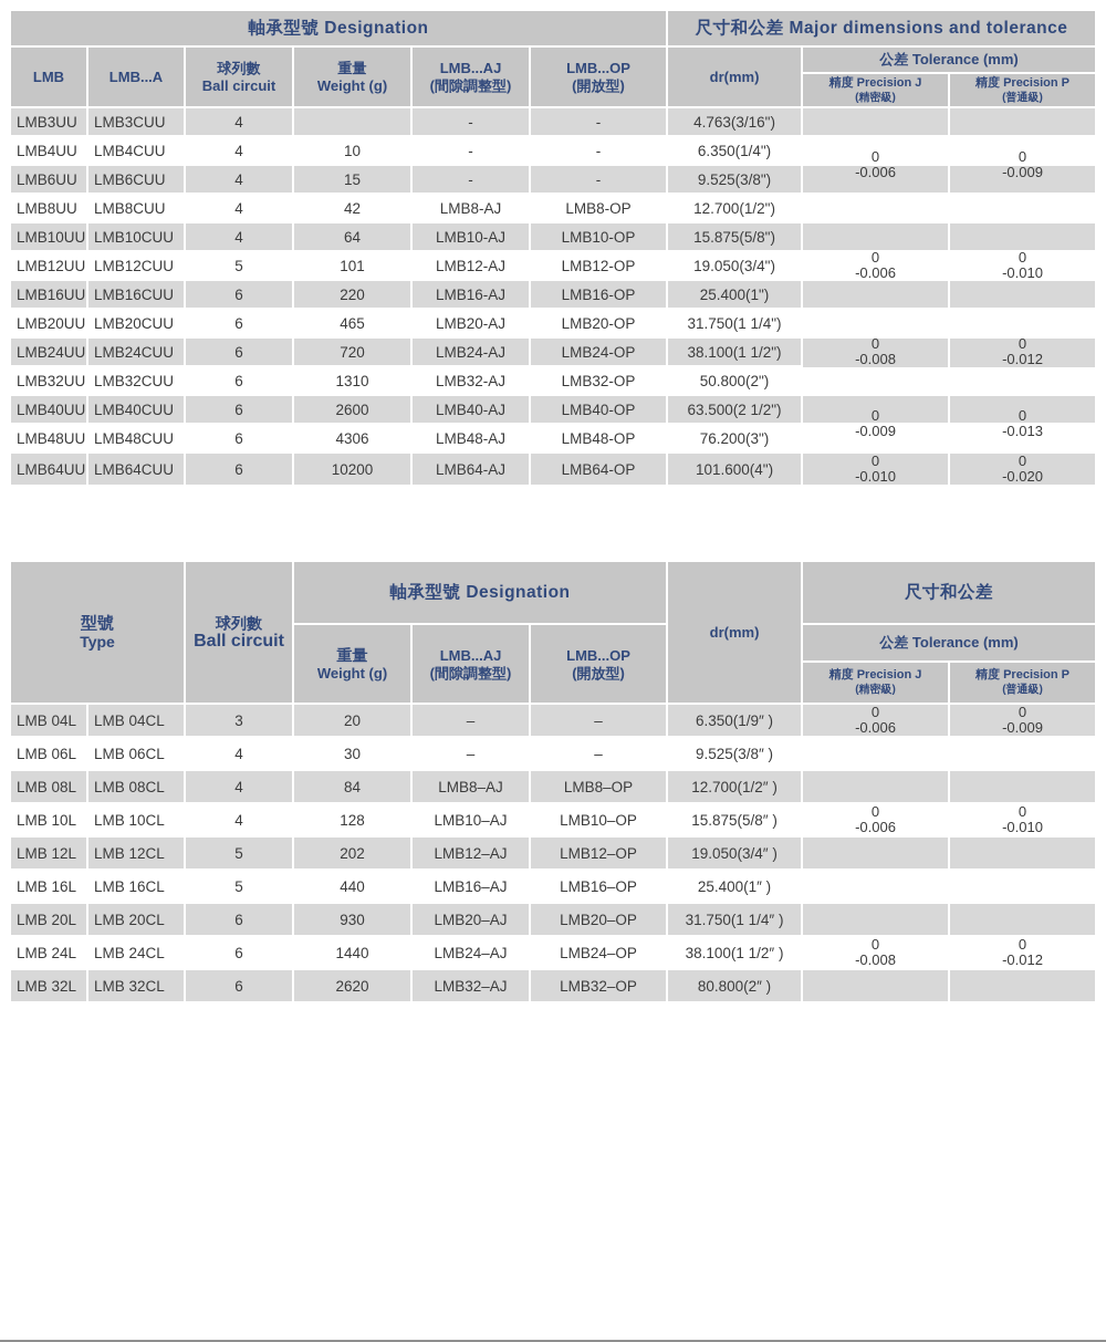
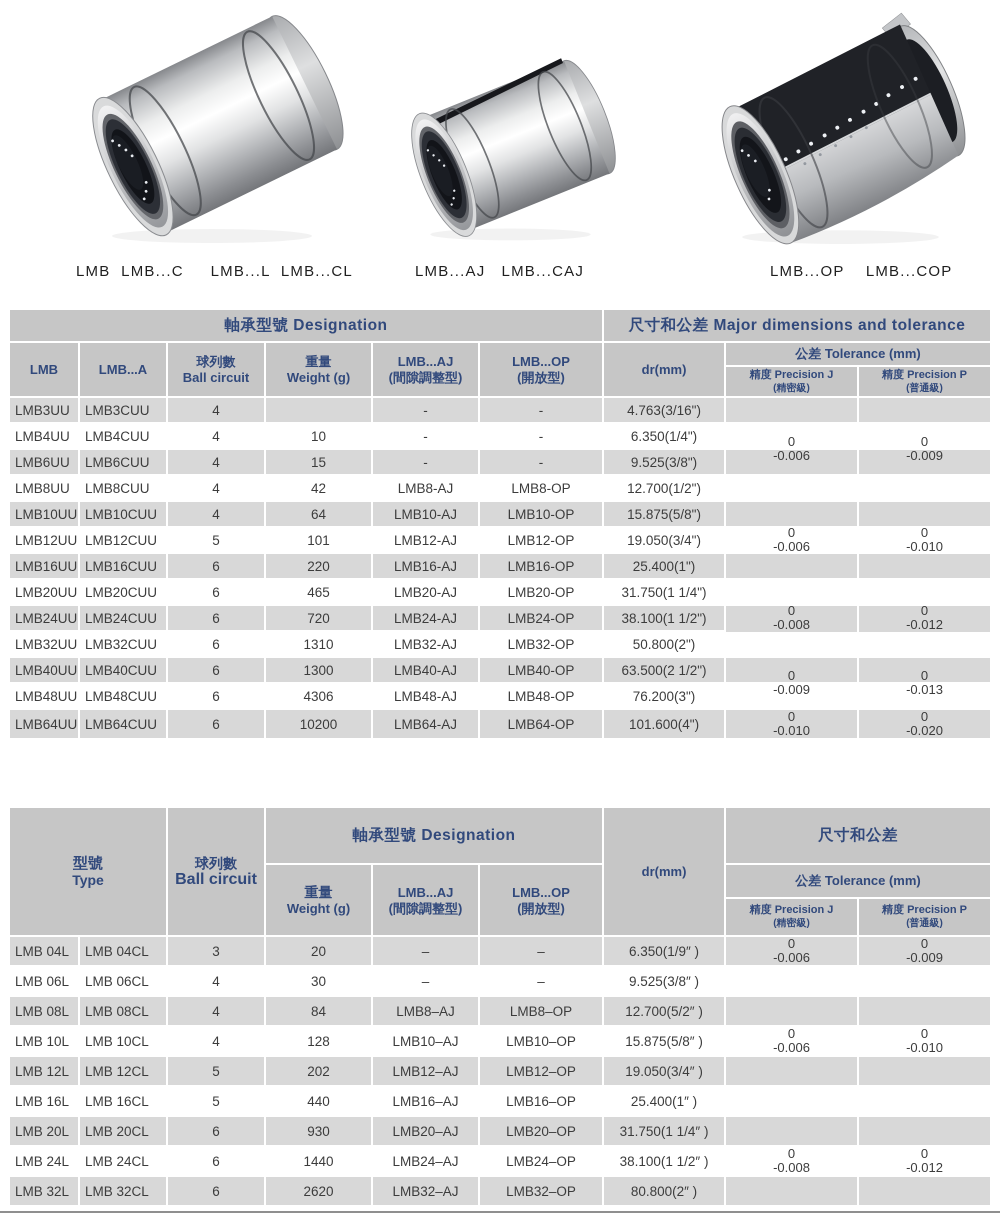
+ LMB LMB...C LMB...L LMB...CL
+ LMB...AJ LMB...CAJ
+ LMB...OP LMB...COP
  軸承型號 Designation	尺寸和公差 Major dimensions and tolerance
  LMB	LMB...A	球列數 Ball circuit	重量 Weight (g)	LMB...AJ (間隙調整型)	LMB...OP (開放型)	dr(mm)	公差 Tolerance (mm)
  精度 Precision J (精密級)	精度 Precision P (普通級)
  LMB3UU	LMB3CUU	4		-	-	4.763(3/16")	0 -0.006	0 -0.009
  LMB4UU	LMB4CUU	4	10	-	-	6.350(1/4")
  LMB6UU	LMB6CUU	4	15	-	-	9.525(3/8")
  LMB8UU	LMB8CUU	4	42	LMB8-AJ	LMB8-OP	12.700(1/2")
  LMB10UU	LMB10CUU	4	64	LMB10-AJ	LMB10-OP	15.875(5/8")	0 -0.006	0 -0.010
  LMB12UU	LMB12CUU	5	101	LMB12-AJ	LMB12-OP	19.050(3/4")
  LMB16UU	LMB16CUU	6	220	LMB16-AJ	LMB16-OP	25.400(1")
  LMB20UU	LMB20CUU	6	465	LMB20-AJ	LMB20-OP	31.750(1 1/4")	0 -0.008	0 -0.012
  LMB24UU	LMB24CUU	6	720	LMB24-AJ	LMB24-OP	38.100(1 1/2")
  LMB32UU	LMB32CUU	6	1310	LMB32-AJ	LMB32-OP	50.800(2")
- LMB40UU	LMB40CUU	6	2600	LMB40-AJ	LMB40-OP	63.500(2 1/2")	0 -0.009	0 -0.013
+ LMB40UU	LMB40CUU	6	1300	LMB40-AJ	LMB40-OP	63.500(2 1/2")	0 -0.009	0 -0.013
  LMB48UU	LMB48CUU	6	4306	LMB48-AJ	LMB48-OP	76.200(3")
  LMB64UU	LMB64CUU	6	10200	LMB64-AJ	LMB64-OP	101.600(4")	0 -0.010	0 -0.020
  型號 Type	球列數 Ball circuit	軸承型號 Designation	dr(mm)	尺寸和公差
  重量 Weight (g)	LMB...AJ (間隙調整型)	LMB...OP (開放型)	公差 Tolerance (mm)
  精度 Precision J (精密級)	精度 Precision P (普通級)
  LMB 04L	LMB 04CL	3	20	–	–	6.350(1/9″ )	0 -0.006	0 -0.009
  LMB 06L	LMB 06CL	4	30	–	–	9.525(3/8″ )
- LMB 08L	LMB 08CL	4	84	LMB8–AJ	LMB8–OP	12.700(1/2″ )
+ LMB 08L	LMB 08CL	4	84	LMB8–AJ	LMB8–OP	12.700(5/2″ )
  LMB 10L	LMB 10CL	4	128	LMB10–AJ	LMB10–OP	15.875(5/8″ )	0 -0.006	0 -0.010
  LMB 12L	LMB 12CL	5	202	LMB12–AJ	LMB12–OP	19.050(3/4″ )
  LMB 16L	LMB 16CL	5	440	LMB16–AJ	LMB16–OP	25.400(1″ )
  LMB 20L	LMB 20CL	6	930	LMB20–AJ	LMB20–OP	31.750(1 1/4″ )
  LMB 24L	LMB 24CL	6	1440	LMB24–AJ	LMB24–OP	38.100(1 1/2″ )	0 -0.008	0 -0.012
  LMB 32L	LMB 32CL	6	2620	LMB32–AJ	LMB32–OP	80.800(2″ )
